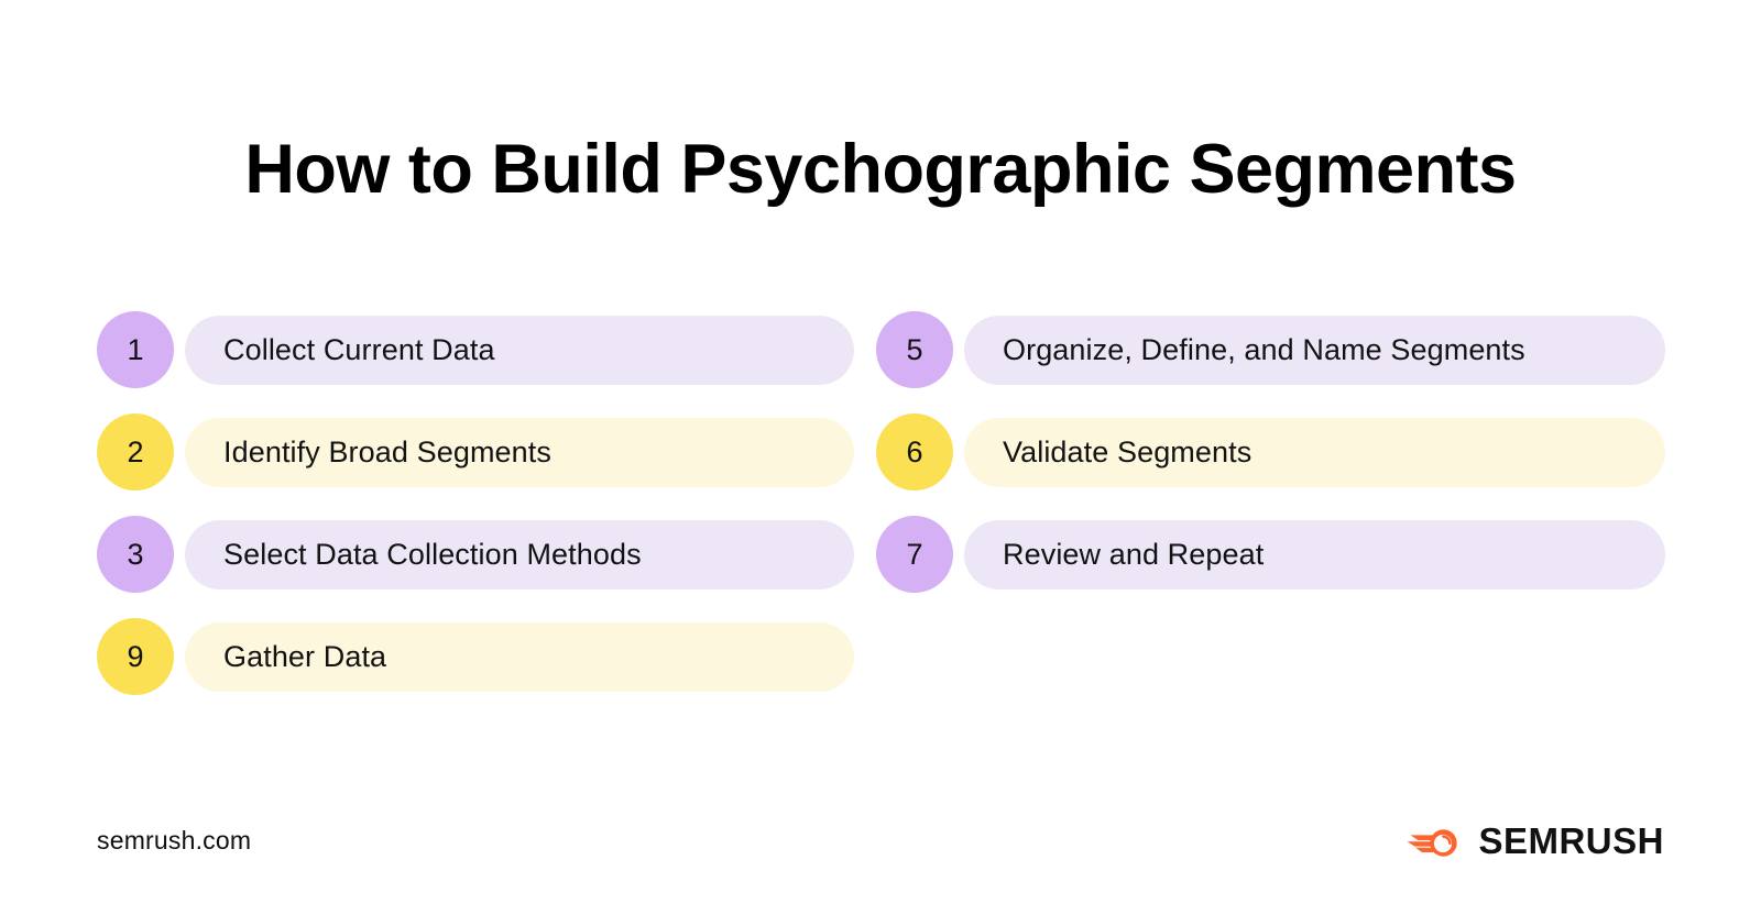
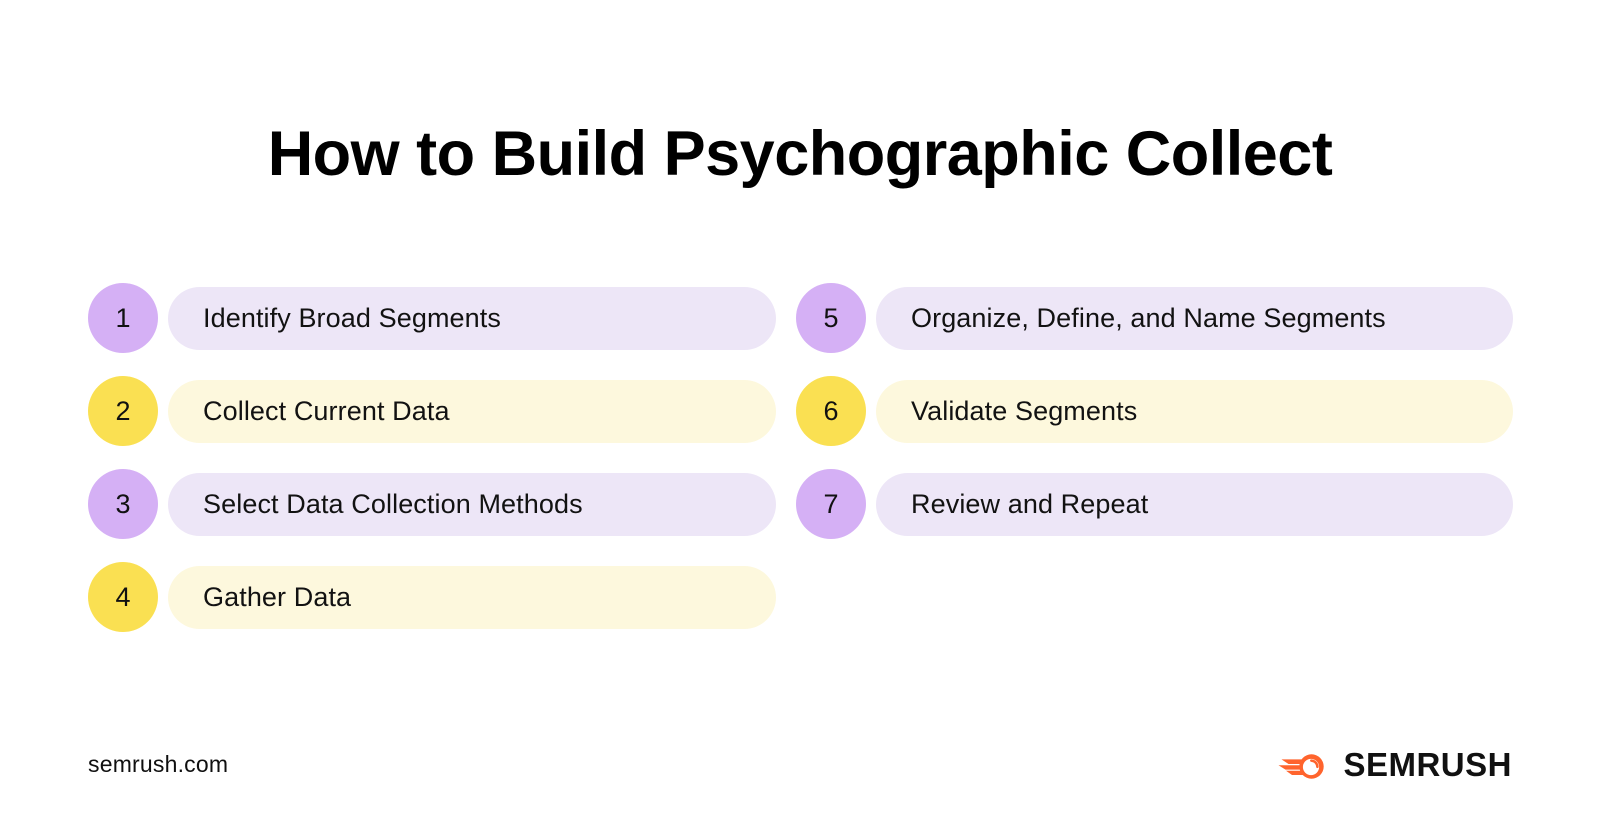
- How to Build Psychographic Segments
+ How to Build Psychographic Collect
  1
- Collect Current Data
+ Identify Broad Segments
  2
- Identify Broad Segments
+ Collect Current Data
  3
  Select Data Collection Methods
- 9
+ 4
  Gather Data
  5
  Organize, Define, and Name Segments
  6
  Validate Segments
  7
  Review and Repeat
  semrush.com
  SEMRUSH
